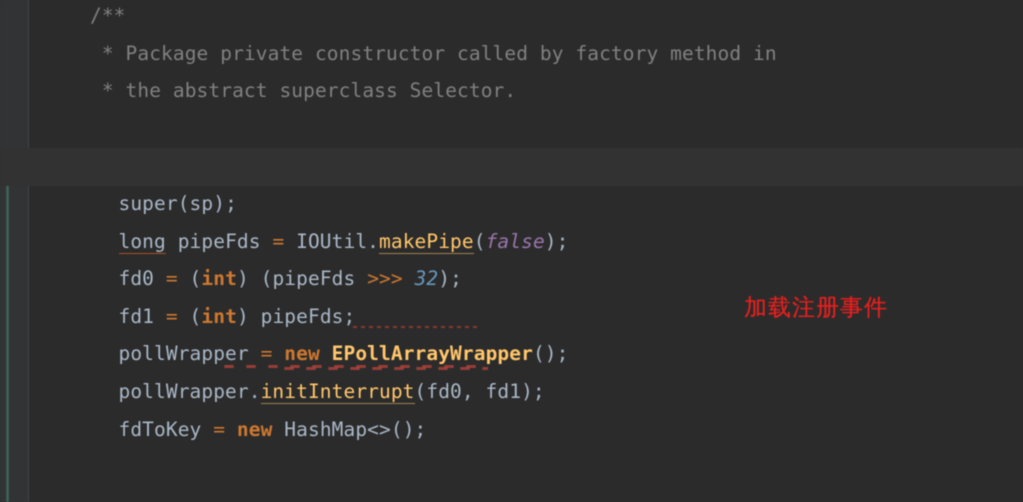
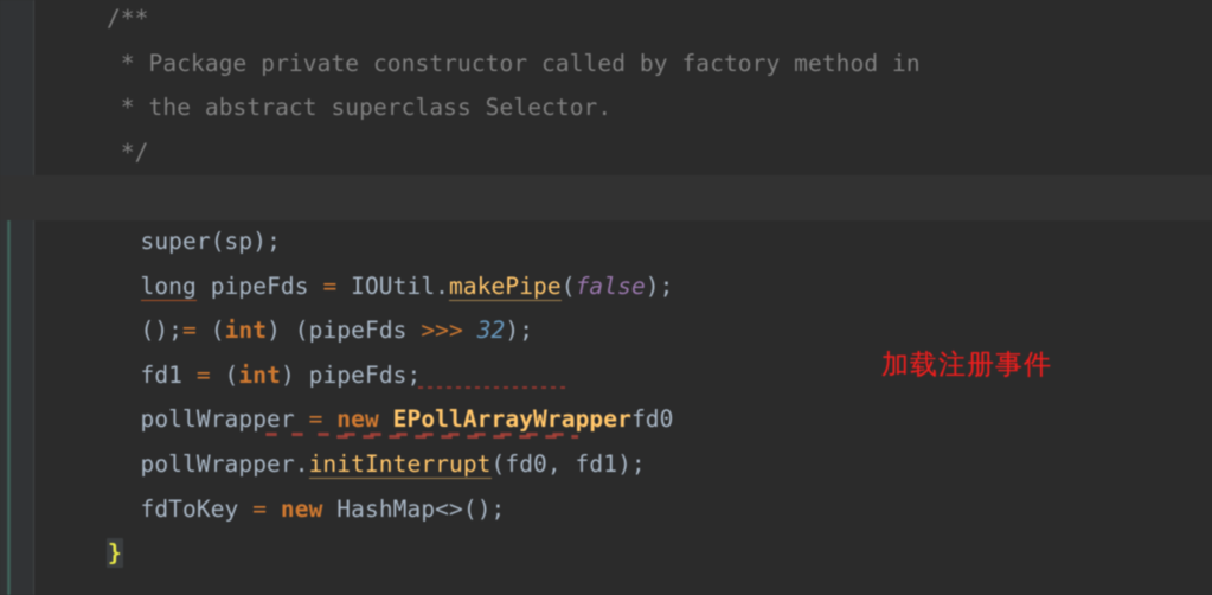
  /**
  * Package private constructor called by factory method in
  * the abstract superclass Selector.
+ */
  super(sp);
  long pipeFds = IOUtil.makePipe(false);
- fd0 = (int) (pipeFds >>> 32);
+ ();= (int) (pipeFds >>> 32);
  fd1 = (int) pipeFds;
- pollWrapper = new EPollArrayWrapper();
+ pollWrapper = new EPollArrayWrapperfd0
  pollWrapper.initInterrupt(fd0, fd1);
  fdToKey = new HashMap<>();
+ }
  加载注册事件
